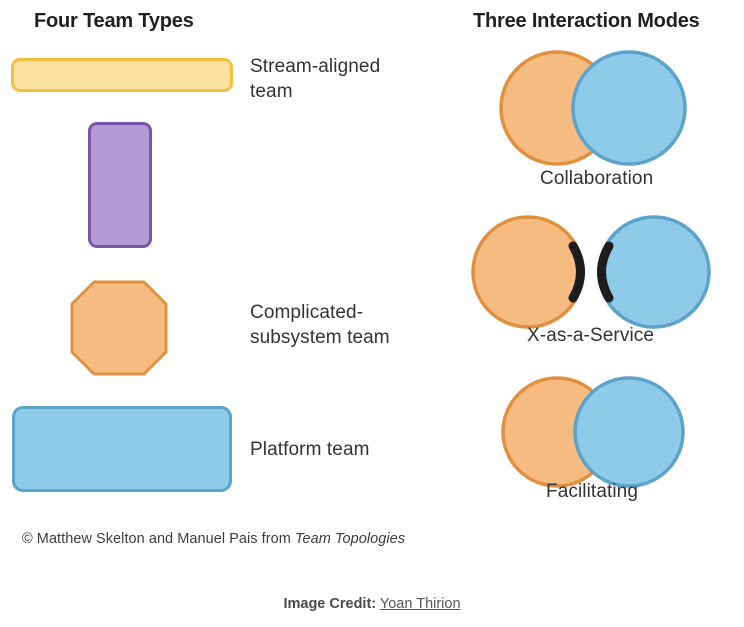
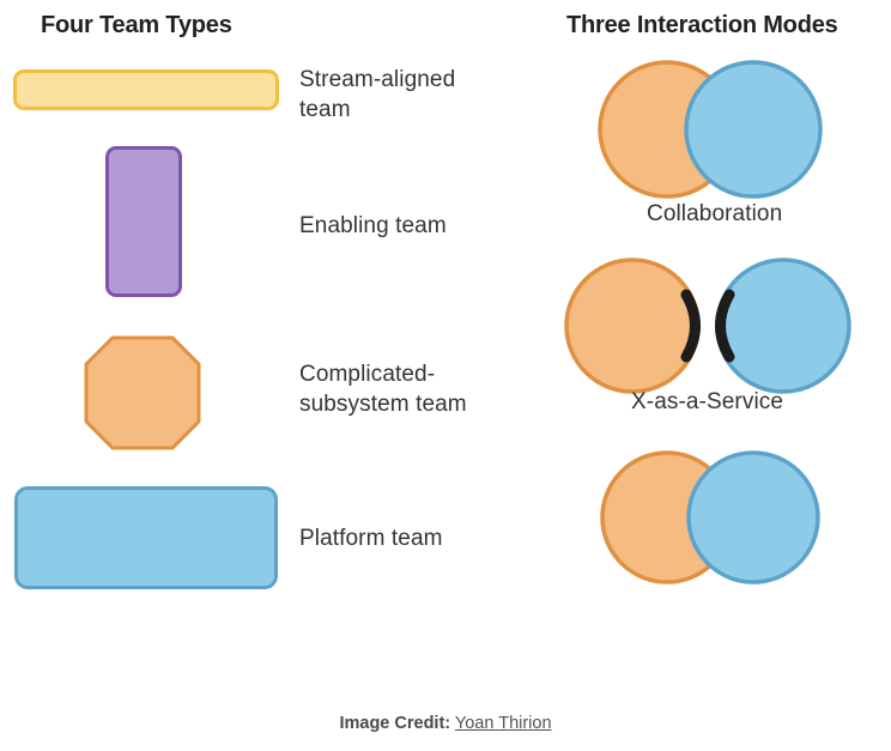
  Four Team Types
  Stream-aligned
  team
+ Enabling team
  Complicated-
  subsystem team
  Platform team
  Three Interaction Modes
  Collaboration
  X-as-a-Service
- Facilitating
- © Matthew Skelton and Manuel Pais from Team Topologies
  Image Credit: Yoan Thirion
